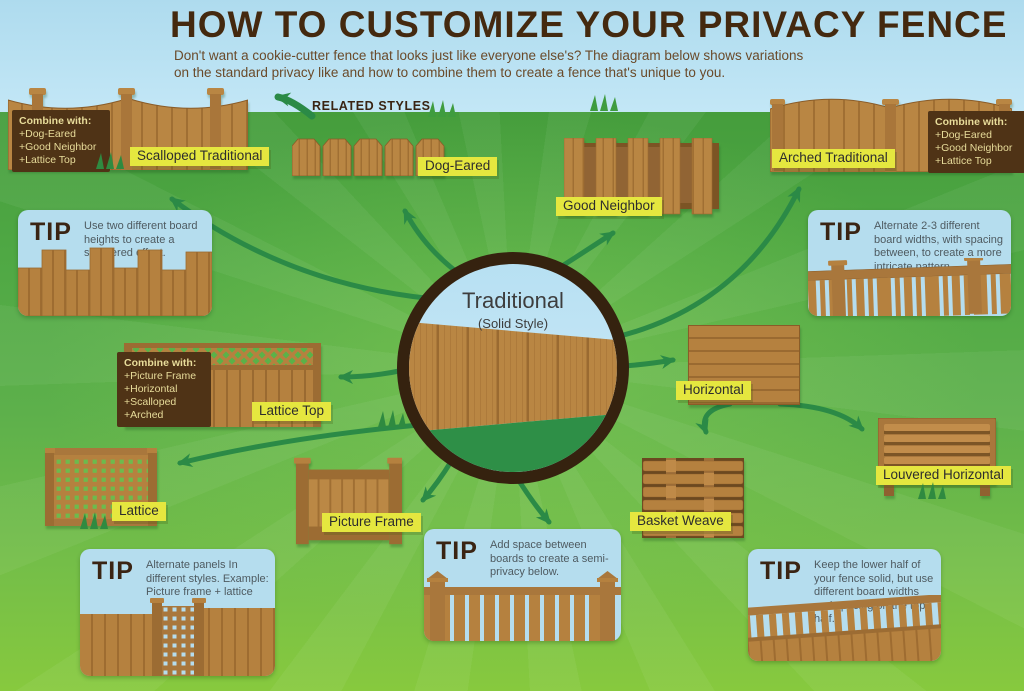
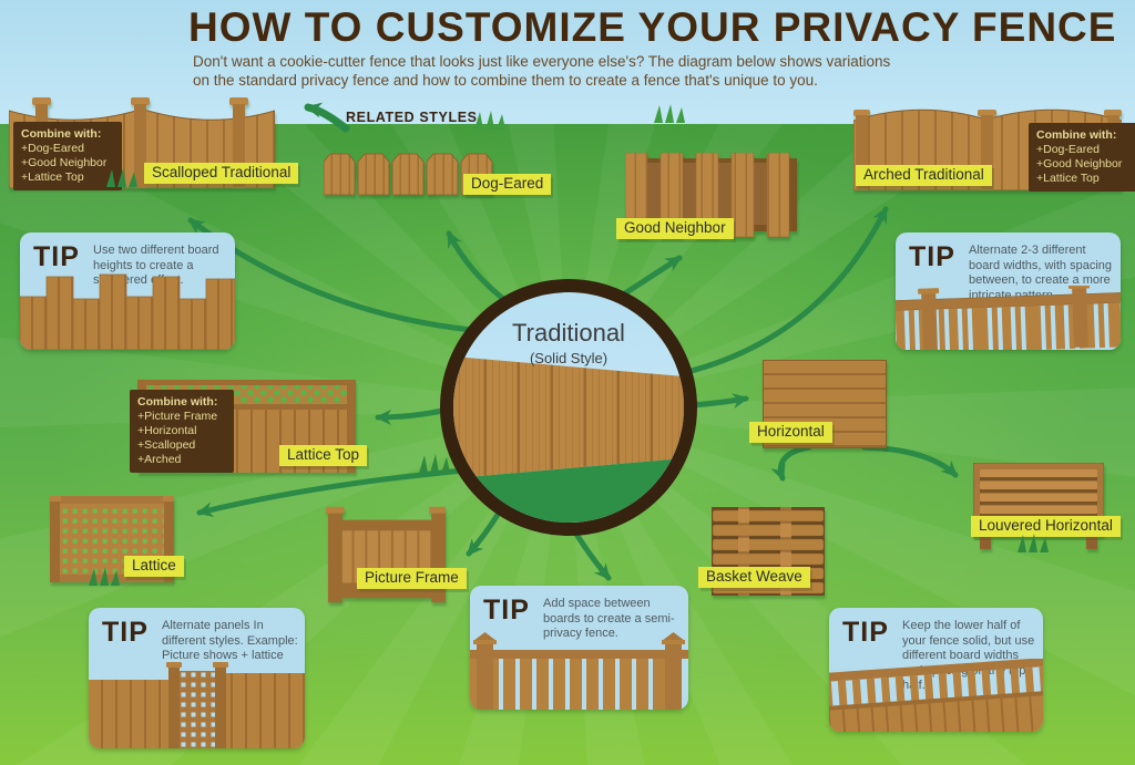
  HOW TO CUSTOMIZE YOUR PRIVACY FENCE
  Don't want a cookie-cutter fence that looks just like everyone else's? The diagram below shows variations
- on the standard privacy like and how to combine them to create a fence that's unique to you.
+ on the standard privacy fence and how to combine them to create a fence that's unique to you.
  RELATED STYLES
  Traditional
  (Solid Style)
  Combine with:
  +Dog-Eared
  +Good Neighbor
  +Lattice Top
  Combine with:
  +Dog-Eared
  +Good Neighbor
  +Lattice Top
  Combine with:
  +Picture Frame
  +Horizontal
  +Scalloped
  +Arched
  Scalloped Traditional
  Dog-Eared
  Good Neighbor
  Arched Traditional
  Lattice Top
  Horizontal
  Louvered Horizontal
  Lattice
  Picture Frame
  Basket Weave
  TIP
  Use two different board heights to create a sred.
  TIP
  Alternate 2-3 different board widths, with spacing between, to create a more intricate patter
  TIP
- Alternate panels In different styles. Example: Picture frame + lattice
+ Alternate panels In different styles. Example: Picture shows + lattice
  TIP
- Add space between boards to create a semi-privacy below.
+ Add space between boards to create a semi-privacy fence.
  TIP
  Keep the lower half of your fence solid, but use different board widths h tp hf.
